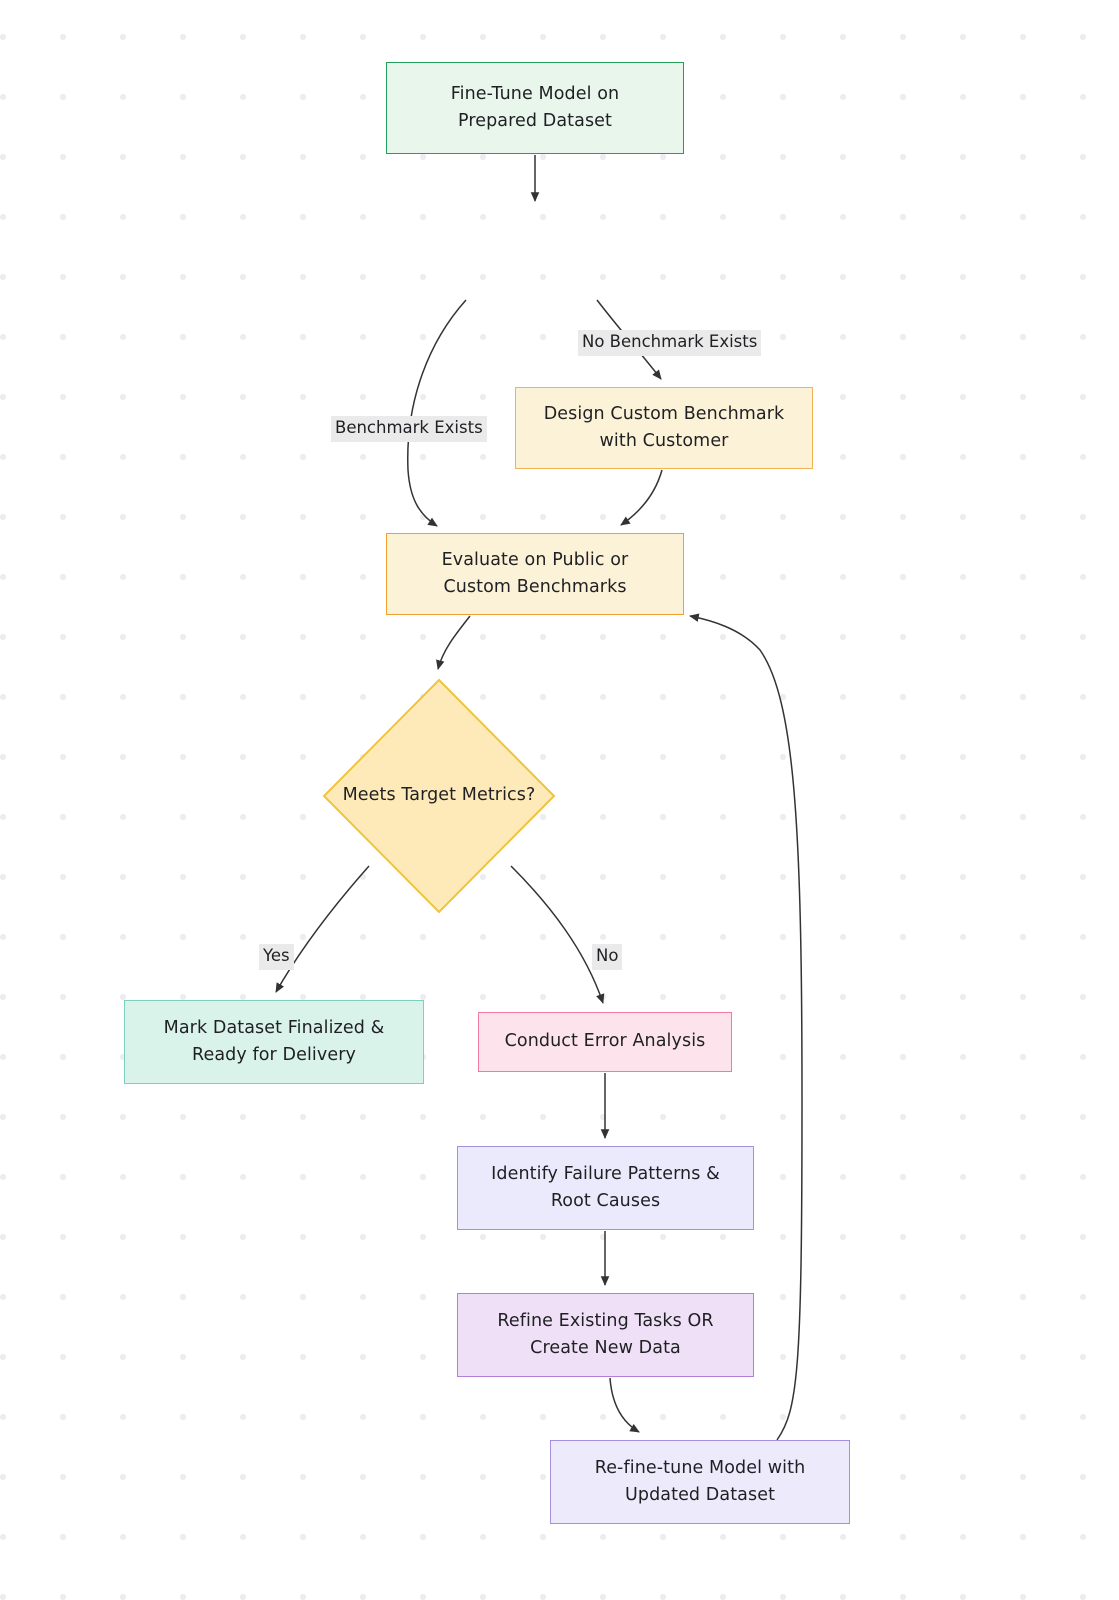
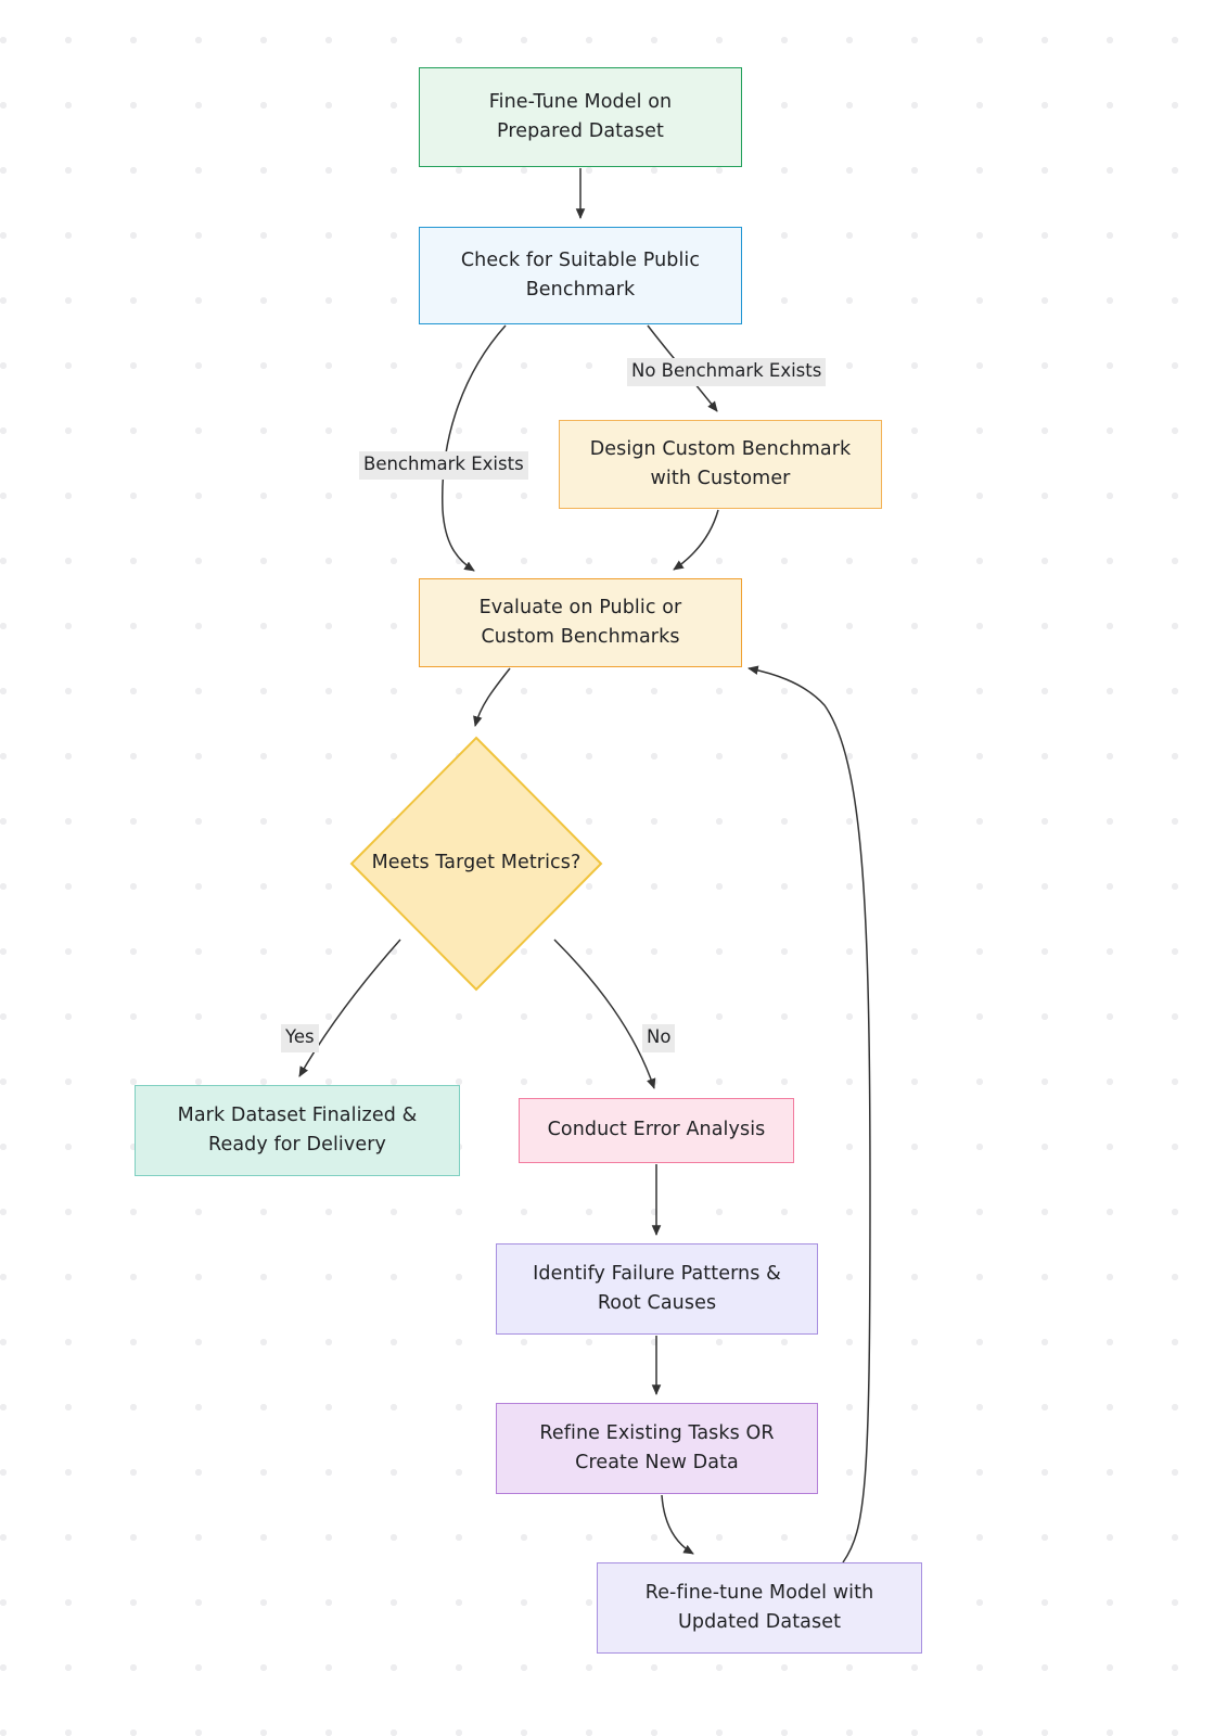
  Fine-Tune Model on
  Prepared Dataset
+ Check for Suitable Public
+ Benchmark
  Design Custom Benchmark
  with Customer
  Evaluate on Public or
  Custom Benchmarks
  Meets Target Metrics?
  Mark Dataset Finalized &
  Ready for Delivery
  Conduct Error Analysis
  Identify Failure Patterns &
  Root Causes
  Refine Existing Tasks OR
  Create New Data
  Re-fine-tune Model with
  Updated Dataset
  No Benchmark Exists
  Benchmark Exists
  Yes
  No
